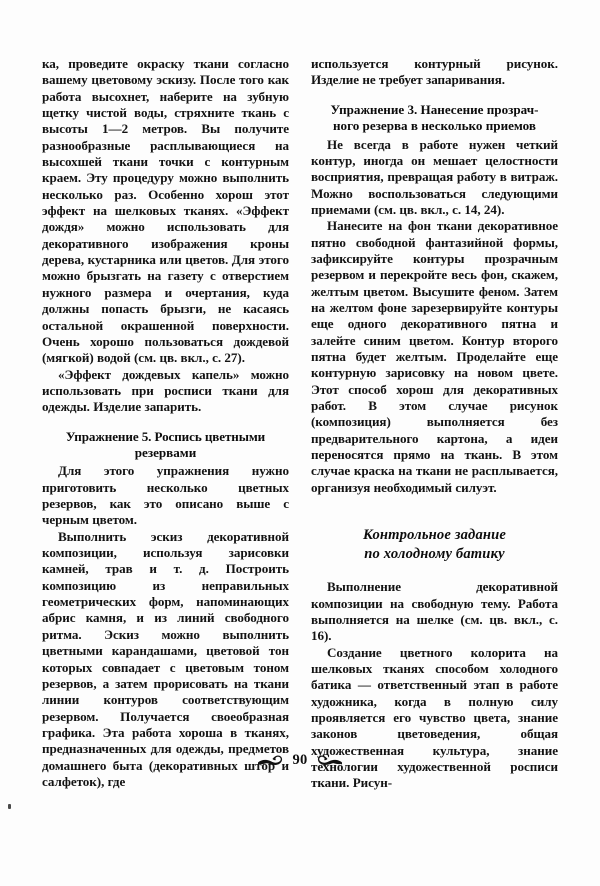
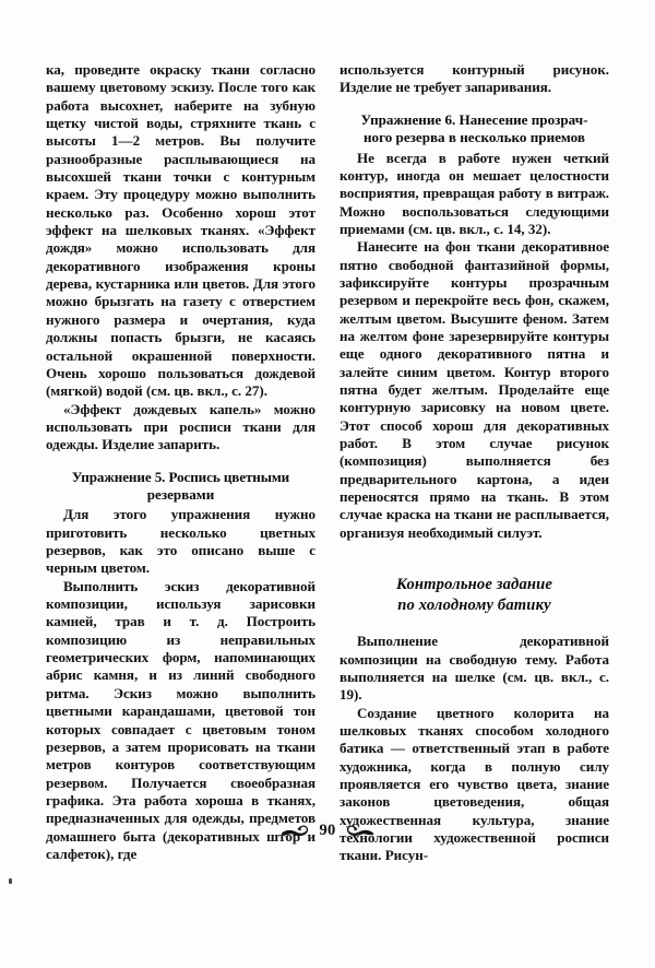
  ка, проведите окраску ткани согласно вашему цветовому эскизу. После того как работа высохнет, наберите на зубную щетку чистой воды, стряхните ткань с высоты 1—2 метров. Вы получите разнообразные расплывающиеся на высохшей ткани точки с контурным краем. Эту процедуру можно выполнить несколько раз. Особенно хорош этот эффект на шелковых тканях. «Эффект дождя» можно использовать для декоративного изображения кроны дерева, кустарника или цветов. Для этого можно брызгать на газету с отверстием нужного размера и очертания, куда должны попасть брызги, не касаясь остальной окрашенной поверхности. Очень хорошо пользоваться дождевой (мягкой) водой (см. цв. вкл., с. 27).
  «Эффект дождевых капель» можно использовать при росписи ткани для одежды. Изделие запарить.
  Упражнение 5. Роспись цветными
  резервами
  Для этого упражнения нужно приготовить несколько цветных резервов, как это описано выше с черным цветом.
- Выполнить эскиз декоративной композиции, используя зарисовки камней, трав и т. д. Построить композицию из неправильных геометрических форм, напоминающих абрис камня, и из линий свободного ритма. Эскиз можно выполнить цветными карандашами, цветовой тон которых совпадает с цветовым тоном резервов, а затем прорисовать на ткани линии контуров соответствующим резервом. Получается своеобразная графика. Эта работа хороша в тканях, предназначенных для одежды, предметов домашнего быта (декоративных штор и салфеток), где
+ Выполнить эскиз декоративной композиции, используя зарисовки камней, трав и т. д. Построить композицию из неправильных геометрических форм, напоминающих абрис камня, и из линий свободного ритма. Эскиз можно выполнить цветными карандашами, цветовой тон которых совпадает с цветовым тоном резервов, а затем прорисовать на ткани метров контуров соответствующим резервом. Получается своеобразная графика. Эта работа хороша в тканях, предназначенных для одежды, предметов домашнего быта (декоративных штор и салфеток), где
  используется контурный рисунок. Изделие не требует запаривания.
- Упражнение 3. Нанесение прозрач-
+ Упражнение 6. Нанесение прозрач-
  ного резерва в несколько приемов
- Не всегда в работе нужен четкий контур, иногда он мешает целостности восприятия, превращая работу в витраж. Можно воспользоваться следующими приемами (см. цв. вкл., с. 14, 24).
+ Не всегда в работе нужен четкий контур, иногда он мешает целостности восприятия, превращая работу в витраж. Можно воспользоваться следующими приемами (см. цв. вкл., с. 14, 32).
  Нанесите на фон ткани декоративное пятно свободной фантазийной формы, зафиксируйте контуры прозрачным резервом и перекройте весь фон, скажем, желтым цветом. Высушите феном. Затем на желтом фоне зарезервируйте контуры еще одного декоративного пятна и залейте синим цветом. Контур второго пятна будет желтым. Проделайте еще контурную зарисовку на новом цвете. Этот способ хорош для декоративных работ. В этом случае рисунок (композиция) выполняется без предварительного картона, а идеи переносятся прямо на ткань. В этом случае краска на ткани не расплывается, организуя необходимый силуэт.
  Контрольное задание
  по холодному батику
- Выполнение декоративной композиции на свободную тему. Работа выполняется на шелке (см. цв. вкл., с. 16).
+ Выполнение декоративной композиции на свободную тему. Работа выполняется на шелке (см. цв. вкл., с. 19).
  Создание цветного колорита на шелковых тканях способом холодного батика — ответственный этап в работе художника, когда в полную силу проявляется его чувство цвета, знание законов цветоведения, общая художественная культура, знание технологии художественной росписи ткани. Рисун-
  90
